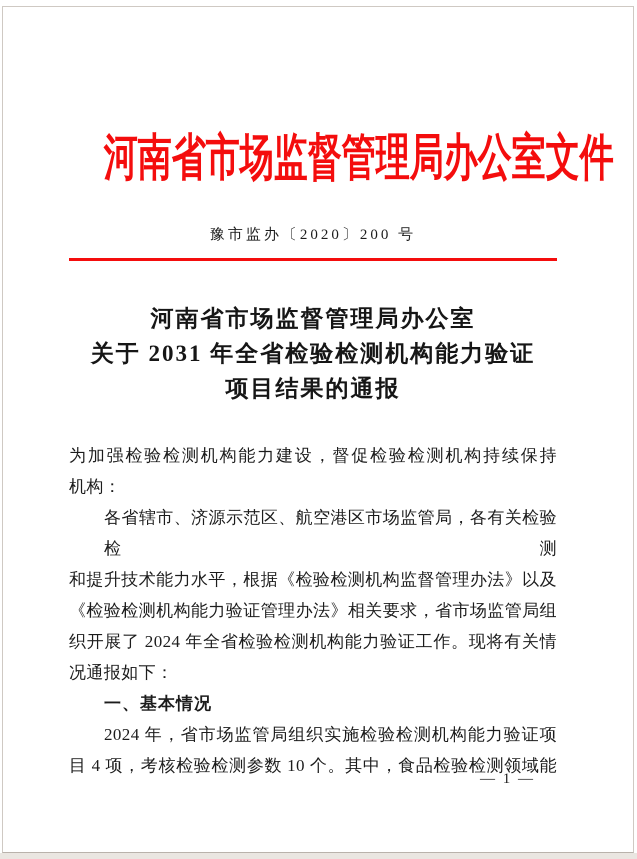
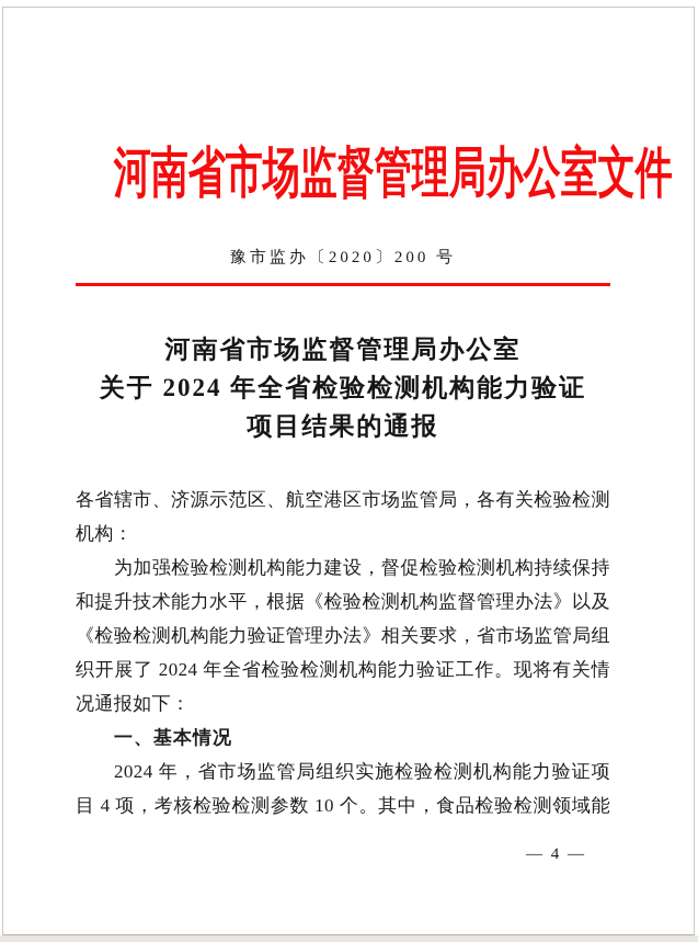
  河南省市场监督管理局办公室文件
  豫市监办〔2020〕200 号
  河南省市场监督管理局办公室
- 关于 2031 年全省检验检测机构能力验证
+ 关于 2024 年全省检验检测机构能力验证
  项目结果的通报
- 为加强检验检测机构能力建设，督促检验检测机构持续保持
+ 各省辖市、济源示范区、航空港区市场监管局，各有关检验检测
  机构：
- 各省辖市、济源示范区、航空港区市场监管局，各有关检验检测
+ 为加强检验检测机构能力建设，督促检验检测机构持续保持
  和提升技术能力水平，根据《检验检测机构监督管理办法》以及
  《检验检测机构能力验证管理办法》相关要求，省市场监管局组
  织开展了 2024 年全省检验检测机构能力验证工作。现将有关情
  况通报如下：
  一、基本情况
  2024 年，省市场监管局组织实施检验检测机构能力验证项
  目 4 项，考核检验检测参数 10 个。其中，食品检验检测领域能
- — 1 —
+ — 4 —
